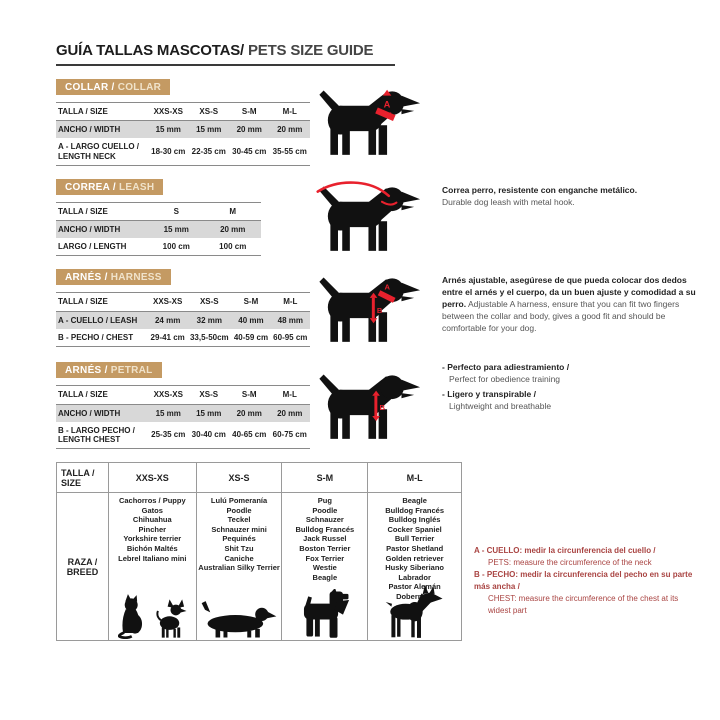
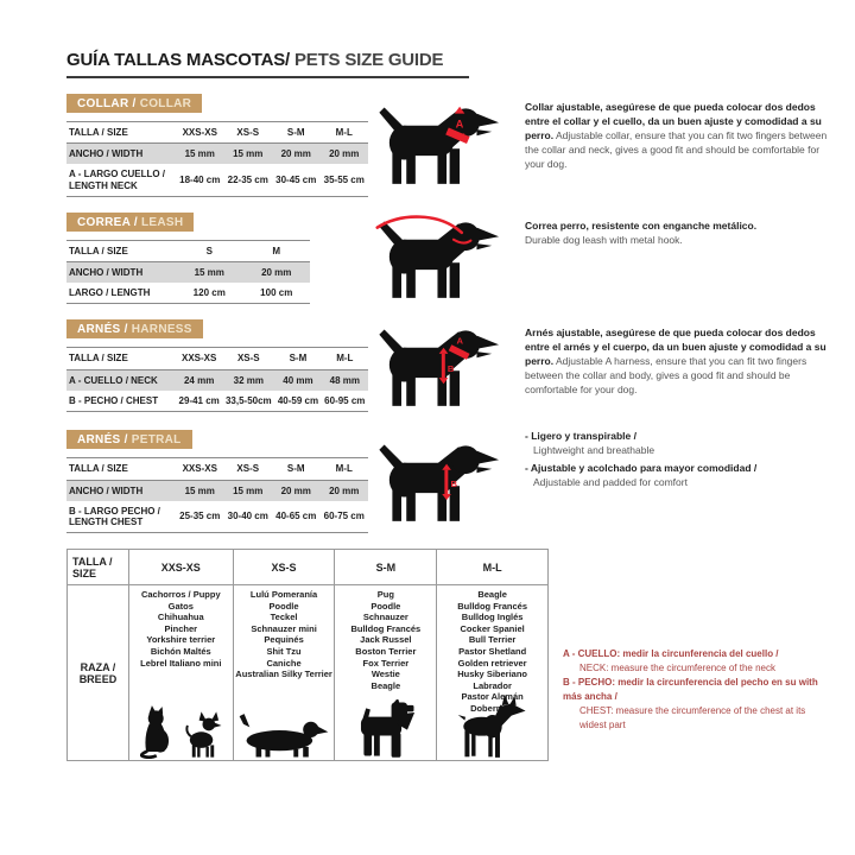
  GUÍA TALLAS MASCOTAS/ PETS SIZE GUIDE
  COLLAR / COLLAR
  TALLA / SIZE	XXS-XS	XS-S	S-M	M-L
  ANCHO / WIDTH	15 mm	15 mm	20 mm	20 mm
- A - LARGO CUELLO / LENGTH NECK	18-30 cm	22-35 cm	30-45 cm	35-55 cm
+ A - LARGO CUELLO / LENGTH NECK	18-40 cm	22-35 cm	30-45 cm	35-55 cm
  A
+ Collar ajustable, asegúrese de que pueda colocar dos dedos entre el collar y el cuello, da un buen ajuste y comodidad a su perro. Adjustable collar, ensure that you can fit two fingers between the collar and neck, gives a good fit and should be comfortable for your dog.
  CORREA / LEASH
  TALLA / SIZE	S	M
  ANCHO / WIDTH	15 mm	20 mm
- LARGO / LENGTH	100 cm	100 cm
+ LARGO / LENGTH	120 cm	100 cm
  Correa perro, resistente con enganche metálico.
  Durable dog leash with metal hook.
  ARNÉS / HARNESS
  TALLA / SIZE	XXS-XS	XS-S	S-M	M-L
- A - CUELLO / LEASH	24 mm	32 mm	40 mm	48 mm
+ A - CUELLO / NECK	24 mm	32 mm	40 mm	48 mm
  B - PECHO / CHEST	29-41 cm	33,5-50cm	40-59 cm	60-95 cm
  A
  B
  Arnés ajustable, asegúrese de que pueda colocar dos dedos entre el arnés y el cuerpo, da un buen ajuste y comodidad a su perro. Adjustable A harness, ensure that you can fit two fingers between the collar and body, gives a good fit and should be comfortable for your dog.
  ARNÉS / PETRAL
  TALLA / SIZE	XXS-XS	XS-S	S-M	M-L
  ANCHO / WIDTH	15 mm	15 mm	20 mm	20 mm
  B - LARGO PECHO / LENGTH CHEST	25-35 cm	30-40 cm	40-65 cm	60-75 cm
  B
- - Perfecto para adiestramiento /
- Perfect for obedience training
  - Ligero y transpirable /
  Lightweight and breathable
+ - Ajustable y acolchado para mayor comodidad /
+ Adjustable and padded for comfort
  TALLA / SIZE	XXS-XS	XS-S	S-M	M-L
  RAZA / BREED	Cachorros / PuppyGatosChihuahuaPincherYorkshire terrierBichón MaltésLebrel Italiano mini	Lulú PomeraníaPoodleTeckelSchnauzer miniPequinésShit TzuCanicheAustralian Silky Terrier	PugPoodleSchnauzerBulldog FrancésJack RusselBoston TerrierFox TerrierWestieBeagle	BeagleBulldog FrancésBulldog InglésCocker SpanielBull TerrierPastor ShetlandGolden retrieverHusky SiberianoLabradorPastor AlemánDober
  A - CUELLO: medir la circunferencia del cuello /
- PETS: measure the circumference of the neck
+ NECK: measure the circumference of the neck
- B - PECHO: medir la circunferencia del pecho en su parte más ancha /
+ B - PECHO: medir la circunferencia del pecho en su with más ancha /
  CHEST: measure the circumference of the chest at its widest part
